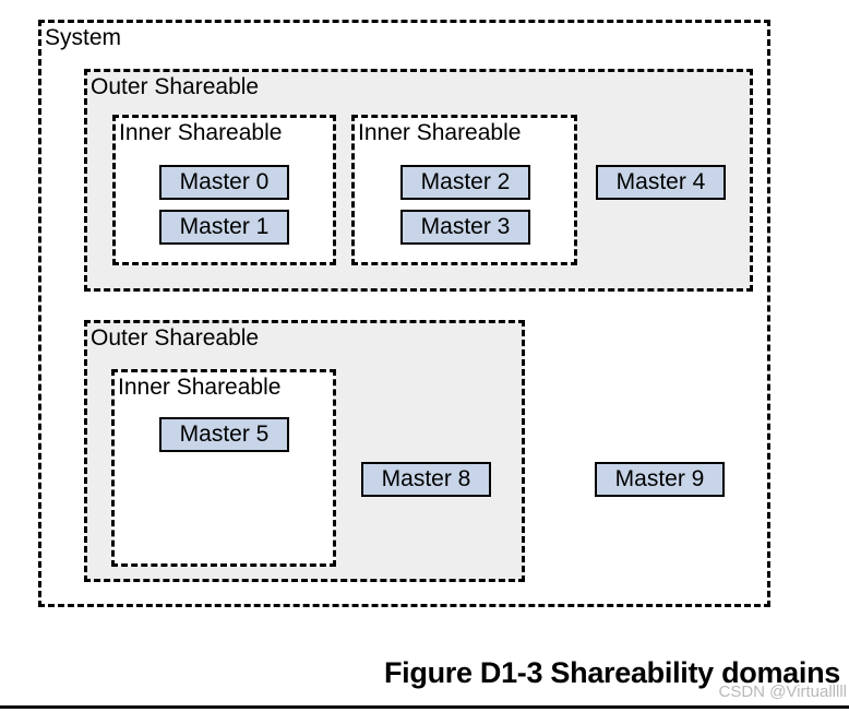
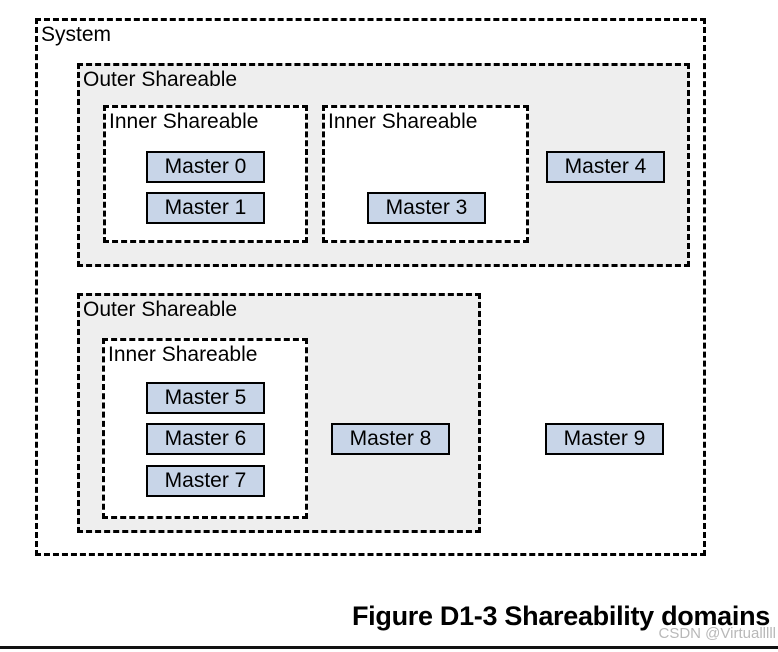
  System
  Outer Shareable
  Inner Shareable
  Master 0
  Master 1
  Inner Shareable
- Master 2
  Master 3
  Master 4
  Outer Shareable
  Inner Shareable
  Master 5
+ Master 6
+ Master 7
  Master 8
  Master 9
  Figure D1-3 Shareability domains
  CSDN @Virtualllll
